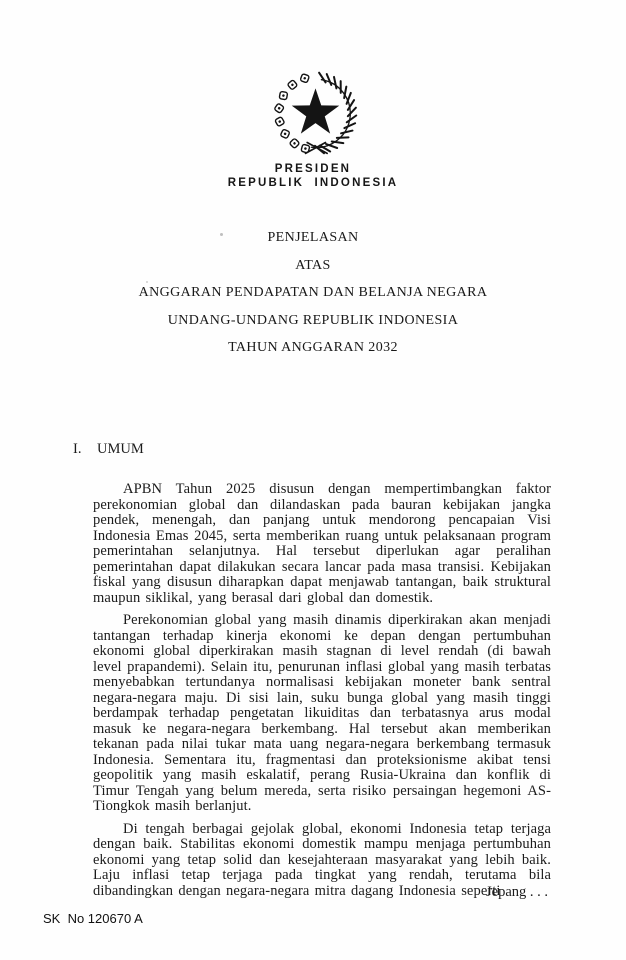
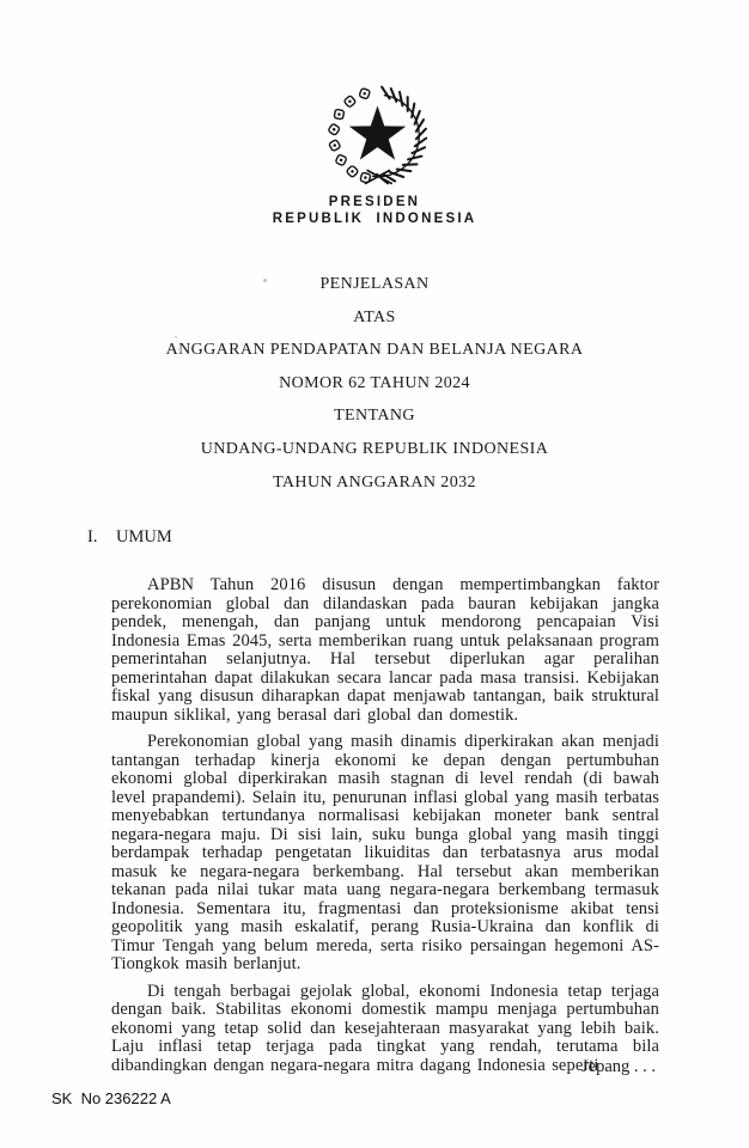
  PRESIDEN
  REPUBLIK INDONESIA
  PENJELASAN
  ATAS
  ANGGARAN PENDAPATAN DAN BELANJA NEGARA
+ NOMOR 62 TAHUN 2024
+ TENTANG
  UNDANG-UNDANG REPUBLIK INDONESIA
  TAHUN ANGGARAN 2032
  I.
  UMUM
- APBN Tahun 2025 disusun dengan mempertimbangkan faktor perekonomian global dan dilandaskan pada bauran kebijakan jangka pendek, menengah, dan panjang untuk mendorong pencapaian Visi Indonesia Emas 2045, serta memberikan ruang untuk pelaksanaan program pemerintahan selanjutnya. Hal tersebut diperlukan agar peralihan pemerintahan dapat dilakukan secara lancar pada masa transisi. Kebijakan fiskal yang disusun diharapkan dapat menjawab tantangan, baik struktural maupun siklikal, yang berasal dari global dan domestik.
+ APBN Tahun 2016 disusun dengan mempertimbangkan faktor perekonomian global dan dilandaskan pada bauran kebijakan jangka pendek, menengah, dan panjang untuk mendorong pencapaian Visi Indonesia Emas 2045, serta memberikan ruang untuk pelaksanaan program pemerintahan selanjutnya. Hal tersebut diperlukan agar peralihan pemerintahan dapat dilakukan secara lancar pada masa transisi. Kebijakan fiskal yang disusun diharapkan dapat menjawab tantangan, baik struktural maupun siklikal, yang berasal dari global dan domestik.
  Perekonomian global yang masih dinamis diperkirakan akan menjadi tantangan terhadap kinerja ekonomi ke depan dengan pertumbuhan ekonomi global diperkirakan masih stagnan di level rendah (di bawah level prapandemi). Selain itu, penurunan inflasi global yang masih terbatas menyebabkan tertundanya normalisasi kebijakan moneter bank sentral negara-negara maju. Di sisi lain, suku bunga global yang masih tinggi berdampak terhadap pengetatan likuiditas dan terbatasnya arus modal masuk ke negara-negara berkembang. Hal tersebut akan memberikan tekanan pada nilai tukar mata uang negara-negara berkembang termasuk Indonesia. Sementara itu, fragmentasi dan proteksionisme akibat tensi geopolitik yang masih eskalatif, perang Rusia-Ukraina dan konflik di Timur Tengah yang belum mereda, serta risiko persaingan hegemoni AS-Tiongkok masih berlanjut.
  Di tengah berbagai gejolak global, ekonomi Indonesia tetap terjaga dengan baik. Stabilitas ekonomi domestik mampu menjaga pertumbuhan ekonomi yang tetap solid dan kesejahteraan masyarakat yang lebih baik. Laju inflasi tetap terjaga pada tingkat yang rendah, terutama bila dibandingkan dengan negara-negara mitra dagang Indonesia seperti
  Jepang . . .
- SK No 120670 A
+ SK No 236222 A
